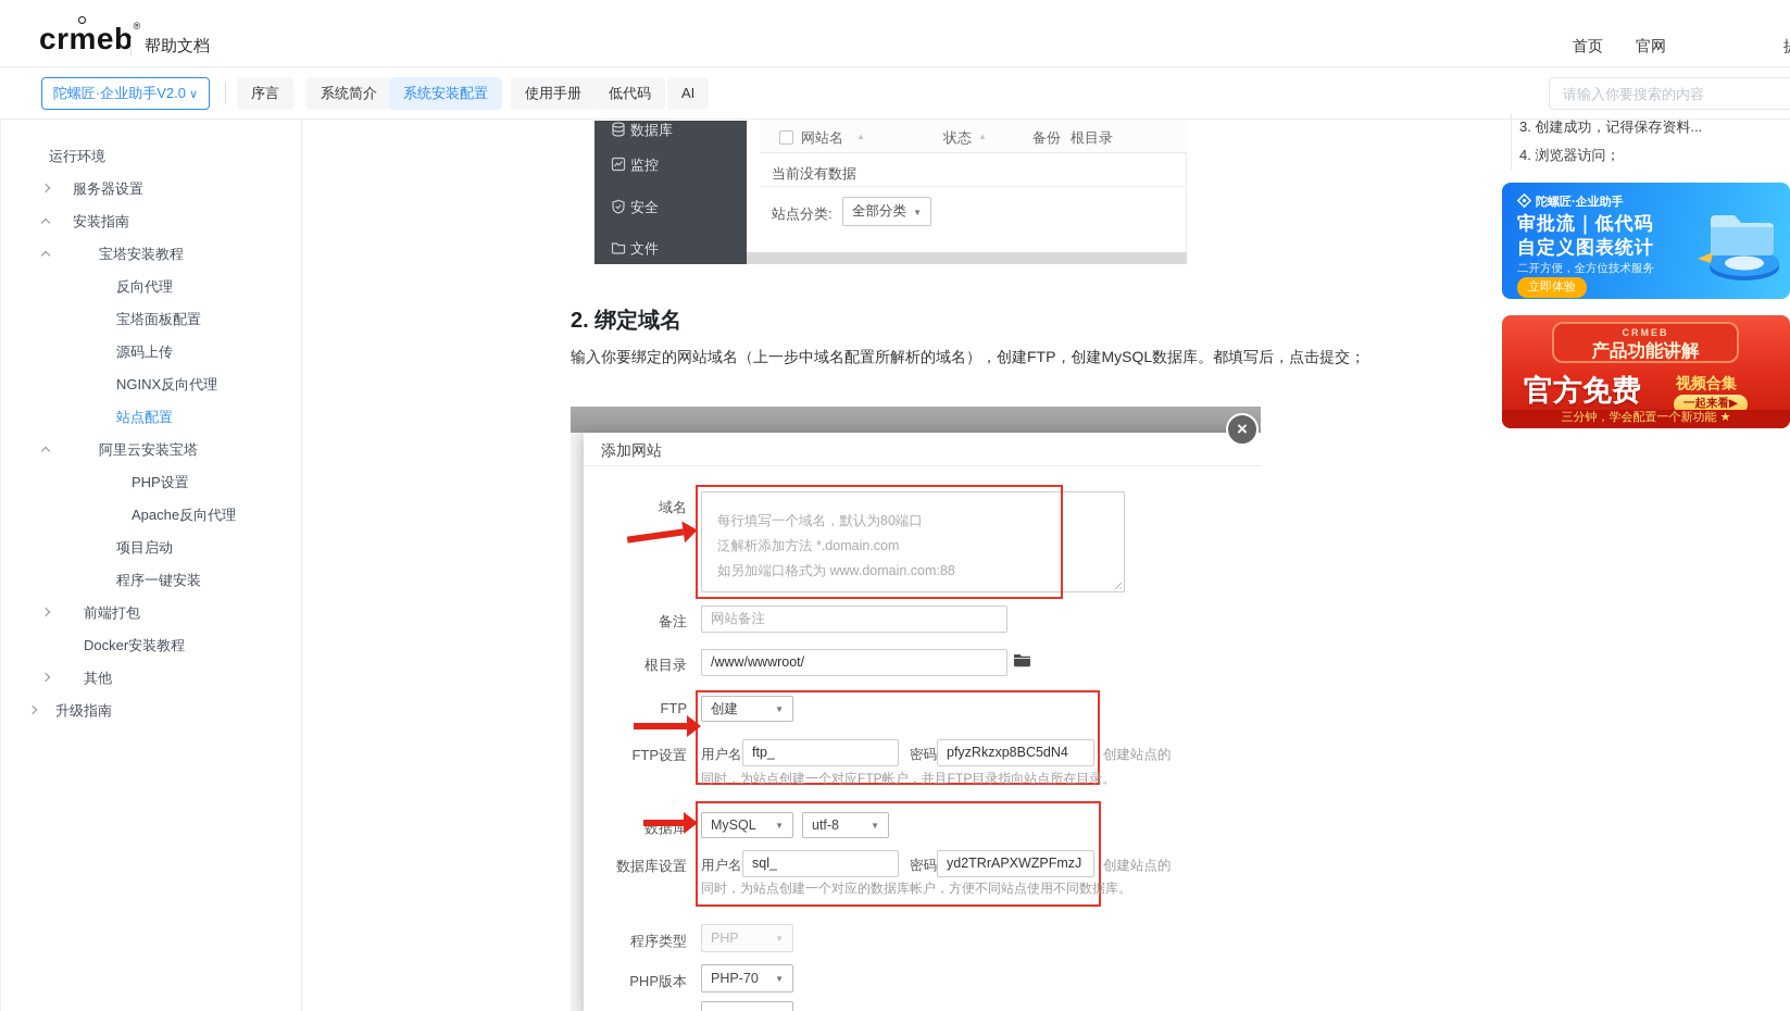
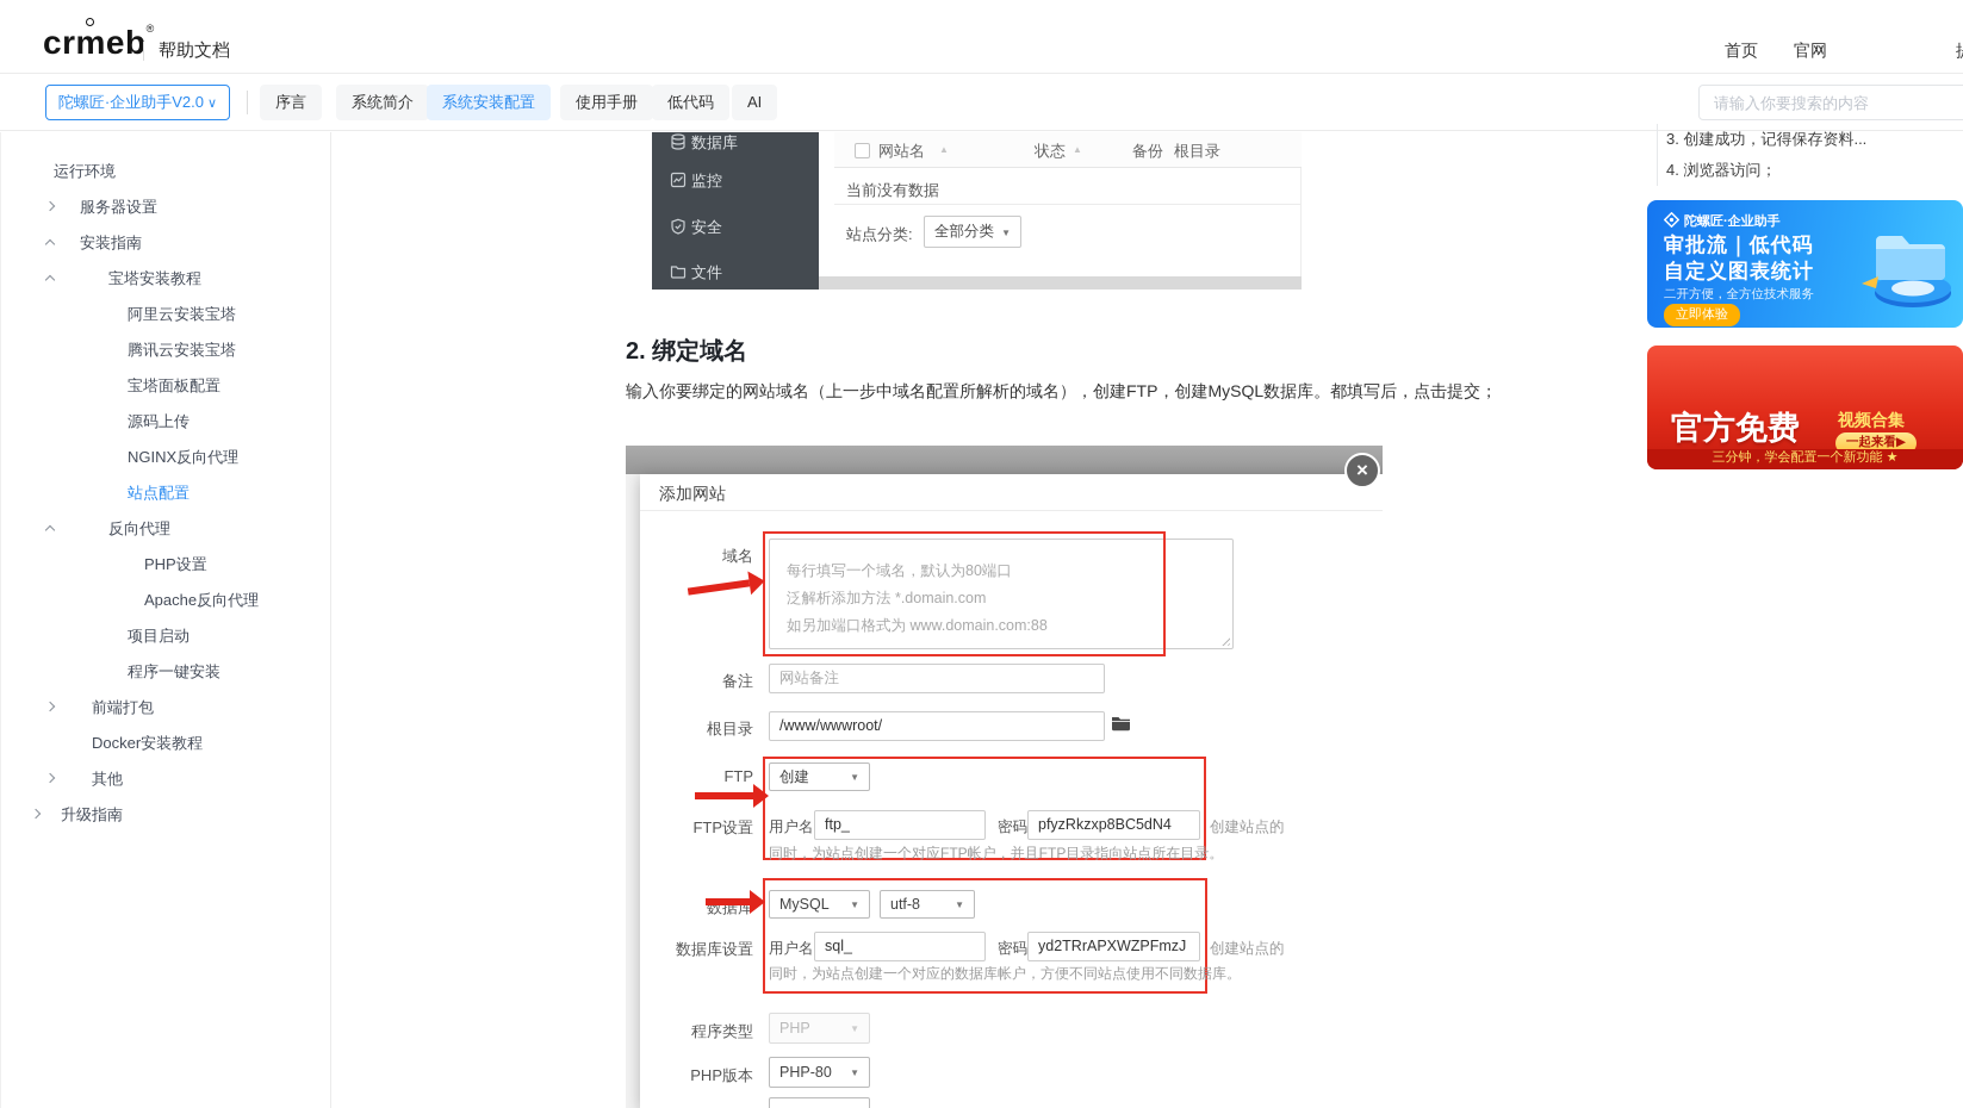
  crmeb®
  帮助文档
  首页
  官网
  陀螺匠·企业助手V2.0 ∨
  序言
  系统简介
  系统安装配置
  使用手册
  低代码
  AI
  请输入你要搜索的内容
  运行环境
  服务器设置
  安装指南
  宝塔安装教程
- 反向代理
+ 阿里云安装宝塔
+ 腾讯云安装宝塔
  宝塔面板配置
  源码上传
  NGINX反向代理
  站点配置
- 阿里云安装宝塔
+ 反向代理
  PHP设置
  Apache反向代理
  项目启动
  程序一键安装
  前端打包
  Docker安装教程
  其他
  升级指南
  数据库
  监控
  安全
  文件
  网站名
  ▲
  状态
  ▲
  备份
  根目录
  当前没有数据
  站点分类:
  全部分类
  ▼
  2. 绑定域名
  输入你要绑定的网站域名（上一步中域名配置所解析的域名），创建FTP，创建MySQL数据库。都填写后，点击提交；
  添加网站
  域名
  每行填写一个域名，默认为80端口
  泛解析添加方法 *.domain.com
  如另加端口格式为 www.domain.com:88
  备注
  网站备注
  根目录
  /www/wwwroot/
  FTP
  创建
  ▼
  FTP设置
  用户名
  ftp_
  密码
  pfyzRkzxp8BC5dN4
  创建站点的
  同时，为站点创建一个对应FTP帐户，并且FTP目录指向站点所在目录。
  数据库
  MySQL
  ▼
  utf-8
  ▼
  数据库设置
  用户名
  sql_
  密码
  yd2TRrAPXWZPFmzJ
  创建站点的
  同时，为站点创建一个对应的数据库帐户，方便不同站点使用不同数据库。
  程序类型
  PHP
  ▼
  PHP版本
- PHP-70
+ PHP-80
  ▼
  ×
  3. 创建成功，记得保存资料...
  4. 浏览器访问；
  陀螺匠·企业助手
  审批流｜低代码
  自定义图表统计
  二开方便，全方位技术服务
  立即体验
- CRMEB
- 产品功能讲解
  官方免费
  视频合集
  一起来看▶
  三分钟，学会配置一个新功能 ★
